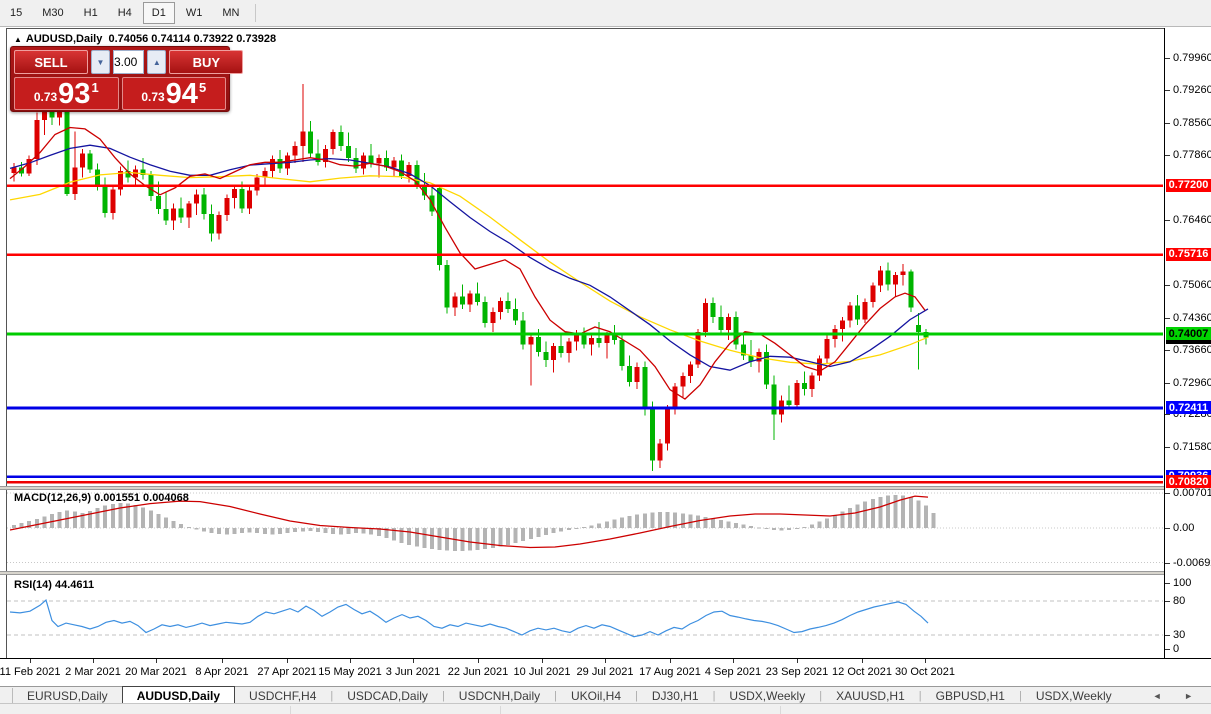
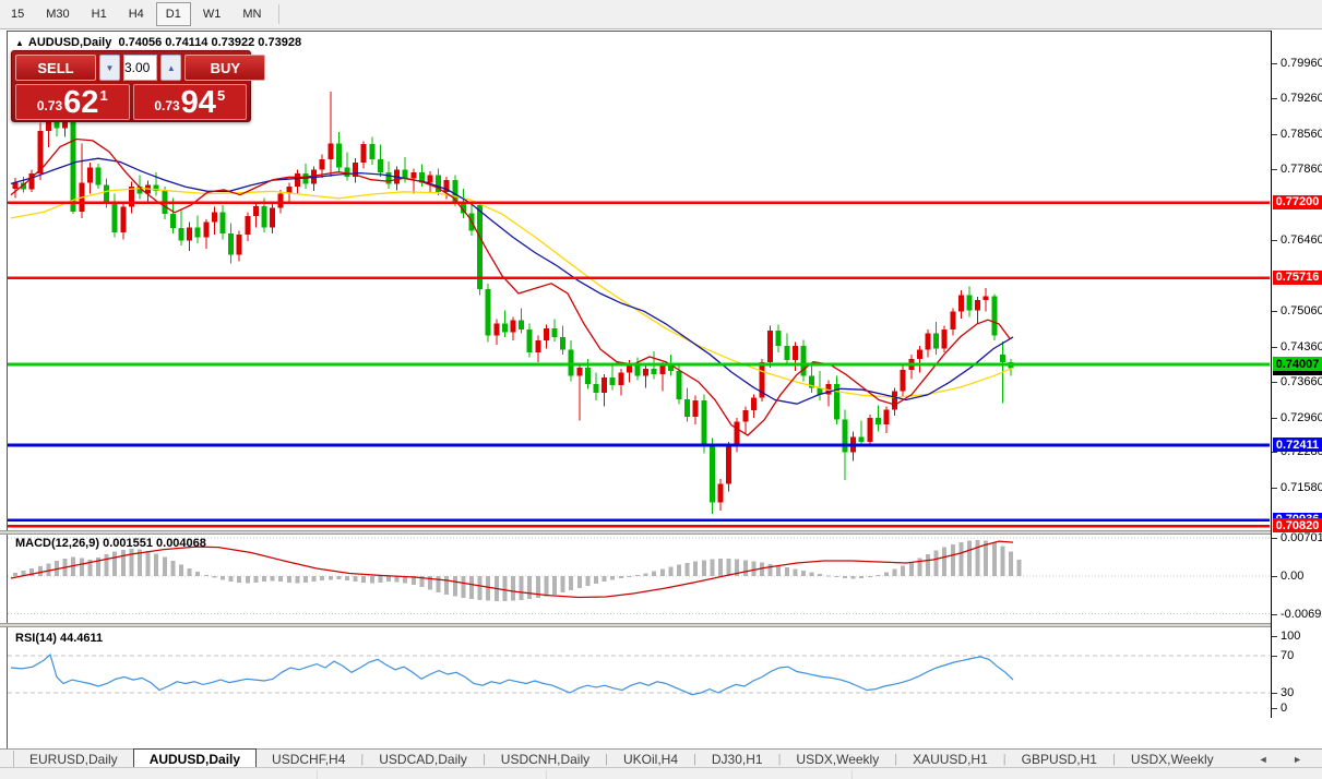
  15
  M30
  H1
  H4
  D1
  W1
  MN
  ▲ AUDUSD,Daily 0.74056 0.74114 0.73922 0.73928
  SELL
  ▼
  3.00
  ▲
  BUY
  0.73
- 93
+ 62
  1
  0.73
  94
  5
  MACD(12,26,9) 0.001551 0.004068
  RSI(14) 44.4611
  0.79960
  0.79260
  0.78560
  0.77860
  0.76460
  0.75060
  0.74360
  0.73660
  0.72960
  0.72280
  0.71580
  0.00701
  0.00
  -0.0069
  100
- 80
+ 70
  30
  0
  0.77200
  0.75716
  0.74007
  0.72411
  0.70820
- 11 Feb 2021
- 2 Mar 2021
- 20 Mar 2021
- 8 Apr 2021
- 27 Apr 2021
- 15 May 2021
- 3 Jun 2021
- 22 Jun 2021
- 10 Jul 2021
- 29 Jul 2021
- 17 Aug 2021
- 4 Sep 2021
- 23 Sep 2021
- 12 Oct 2021
- 30 Oct 2021
  EURUSD,Daily
  AUDUSD,Daily
  USDCHF,H4
  |
  USDCAD,Daily
  |
  USDCNH,Daily
  |
  UKOil,H4
  |
  DJ30,H1
  |
  USDX,Weekly
  |
  XAUUSD,H1
  |
  GBPUSD,H1
  |
  USDX,Weekly
  ◄ ►
